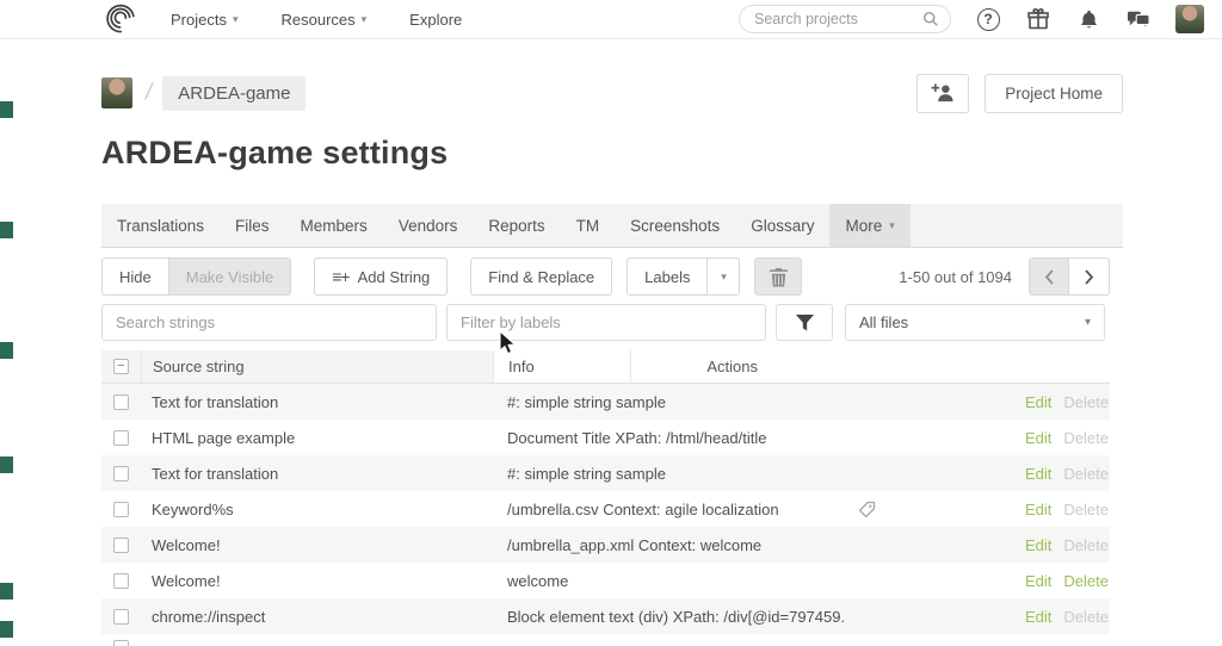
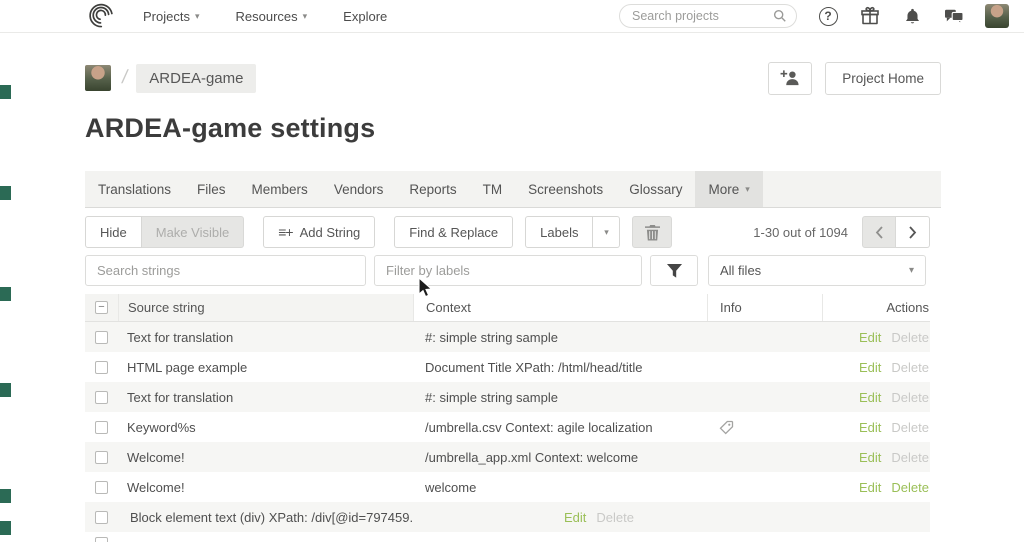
  Projects
  ▾
  Resources
  ▾
  Explore
  Search projects
  ?
  ARDEA-game
  Project Home
  ARDEA-game settings
  Translations
  Files
  Members
  Vendors
  Reports
  TM
  Screenshots
  Glossary
  More
  ▾
  Hide
  Make Visible
  ≡+
  Add String
  Find & Replace
  Labels
  ▾
- 1-50 out of 1094
+ 1-30 out of 1094
  Search strings
  Filter by labels
  All files
  ▾
  −
  Source string
+ Context
  Info
  Actions
  Text for translation
  #: simple string sample
  Edit
  Delete
  HTML page example
  Document Title XPath: /html/head/title
  Edit
  Delete
  Text for translation
  #: simple string sample
  Edit
  Delete
  Keyword%s
  /umbrella.csv Context: agile localization
  Edit
  Delete
  Welcome!
  /umbrella_app.xml Context: welcome
  Edit
  Delete
  Welcome!
  welcome
  Edit
  Delete
- chrome://inspect
  Block element text (div) XPath: /div[@id=797459.
  Edit
  Delete
